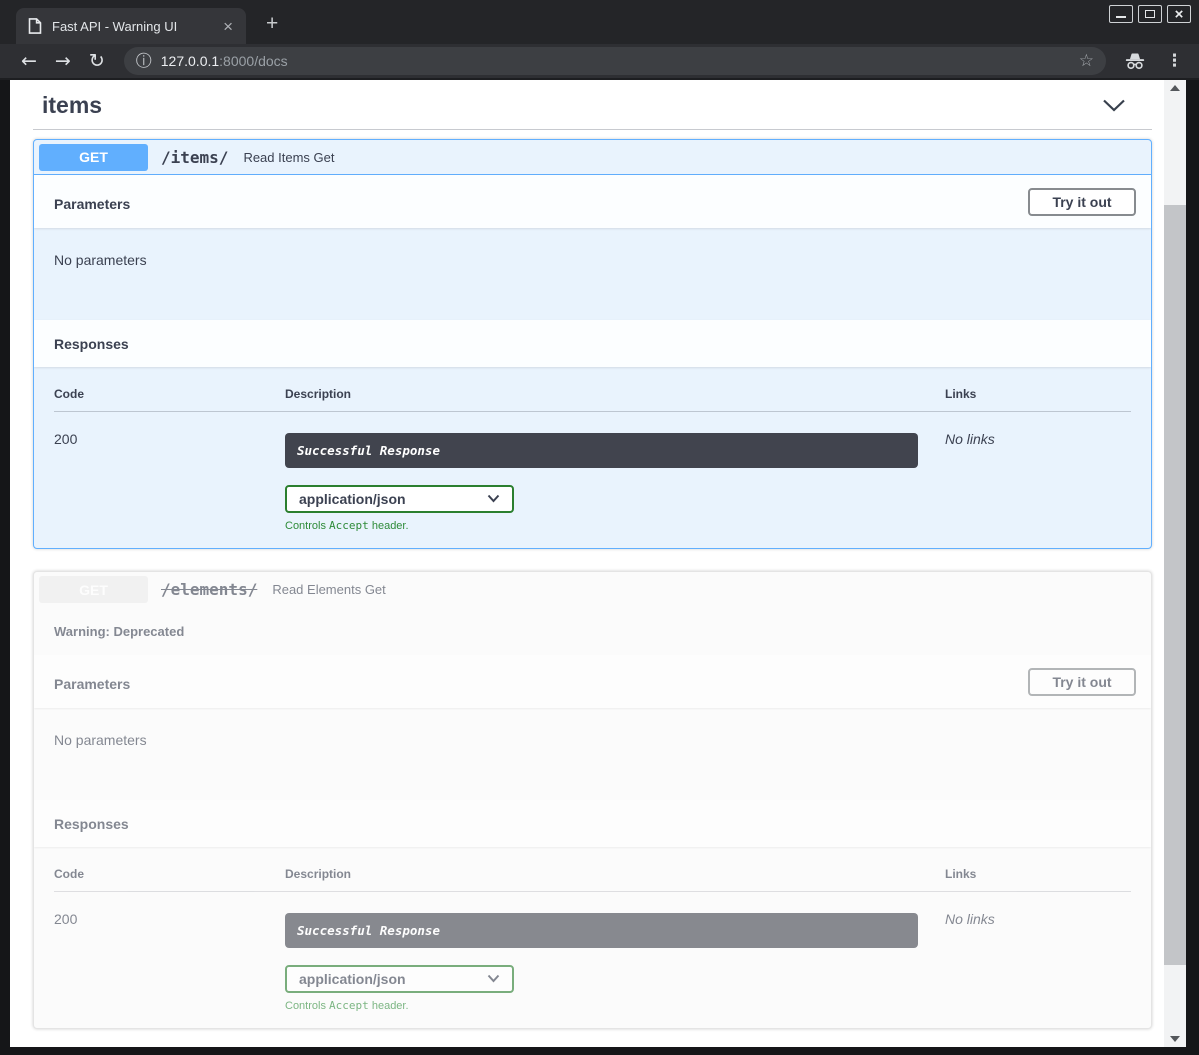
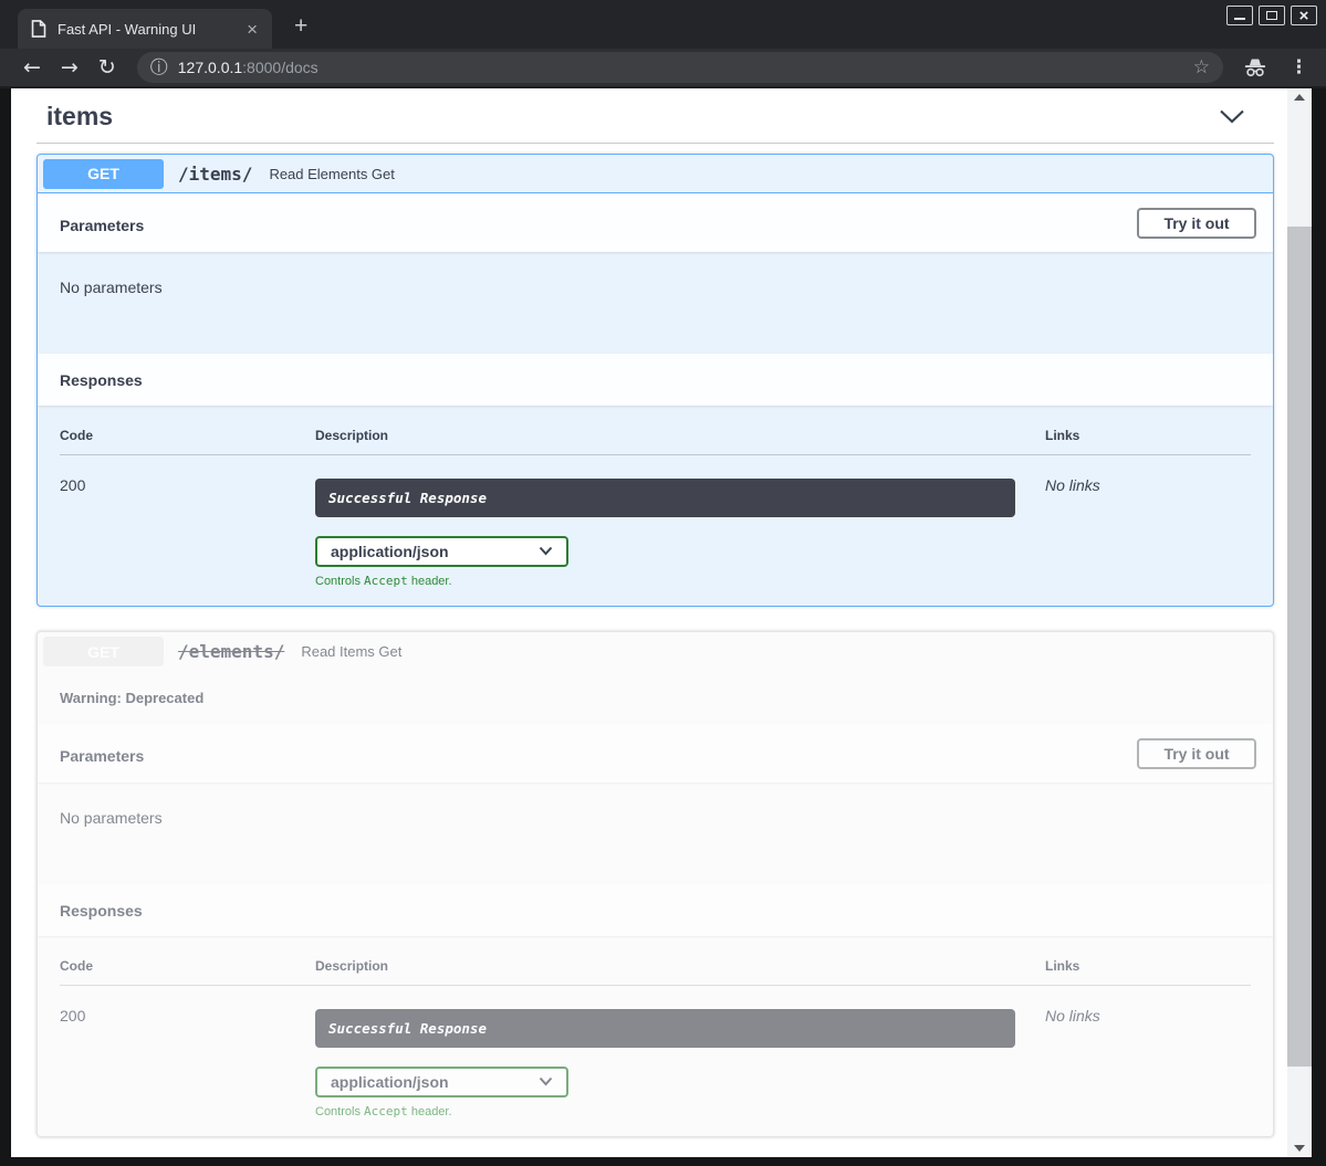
  Fast API - Warning UI
  ×
  +
  ×
  ←
  →
  ↻
  ⓘ
  127.0.0.1:8000/docs
  ☆
  ⋮
  items
  GET
  /items/
- Read Items Get
+ Read Elements Get
  Parameters
  Try it out
  No parameters
  Responses
  Code
  Description
  Links
  200
  Successful Response
  application/json
  Controls Accept header.
  No links
  /elements/
- Read Elements Get
+ Read Items Get
  Warning: Deprecated
  Parameters
  Try it out
  No parameters
  Responses
  Code
  Description
  Links
  200
  Successful Response
  application/json
  Controls Accept header.
  No links
